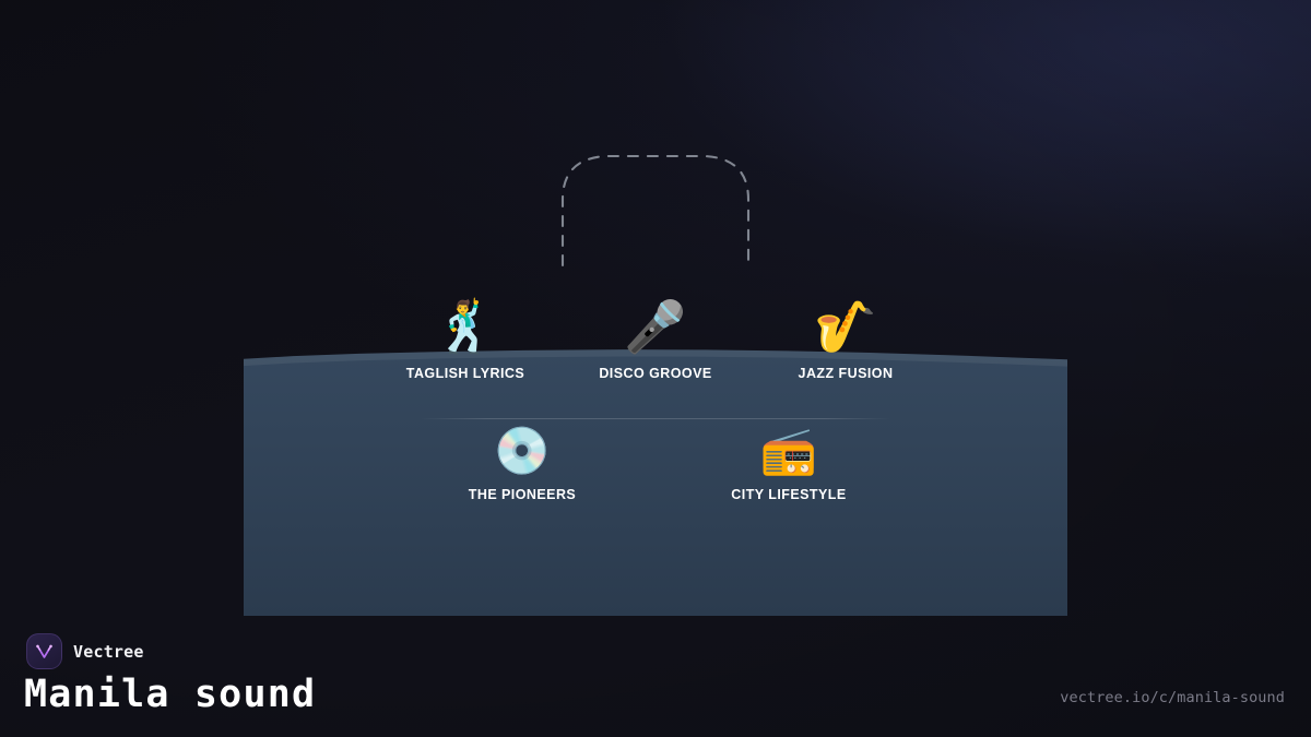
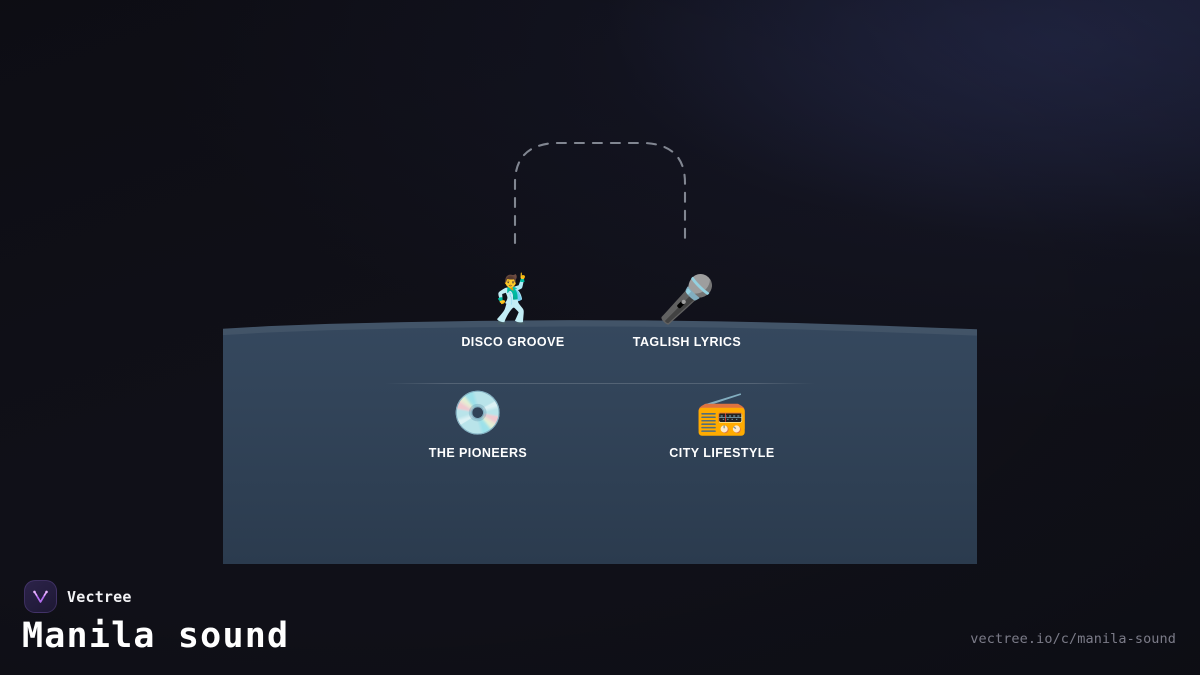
  🕺
- TAGLISH LYRICS
+ DISCO GROOVE
  🎤
- DISCO GROOVE
+ TAGLISH LYRICS
- 🎷
- JAZZ FUSION
  💿
  THE PIONEERS
  📻
  CITY LIFESTYLE
  Vectree
  Manila sound
  vectree.io/c/manila-sound
